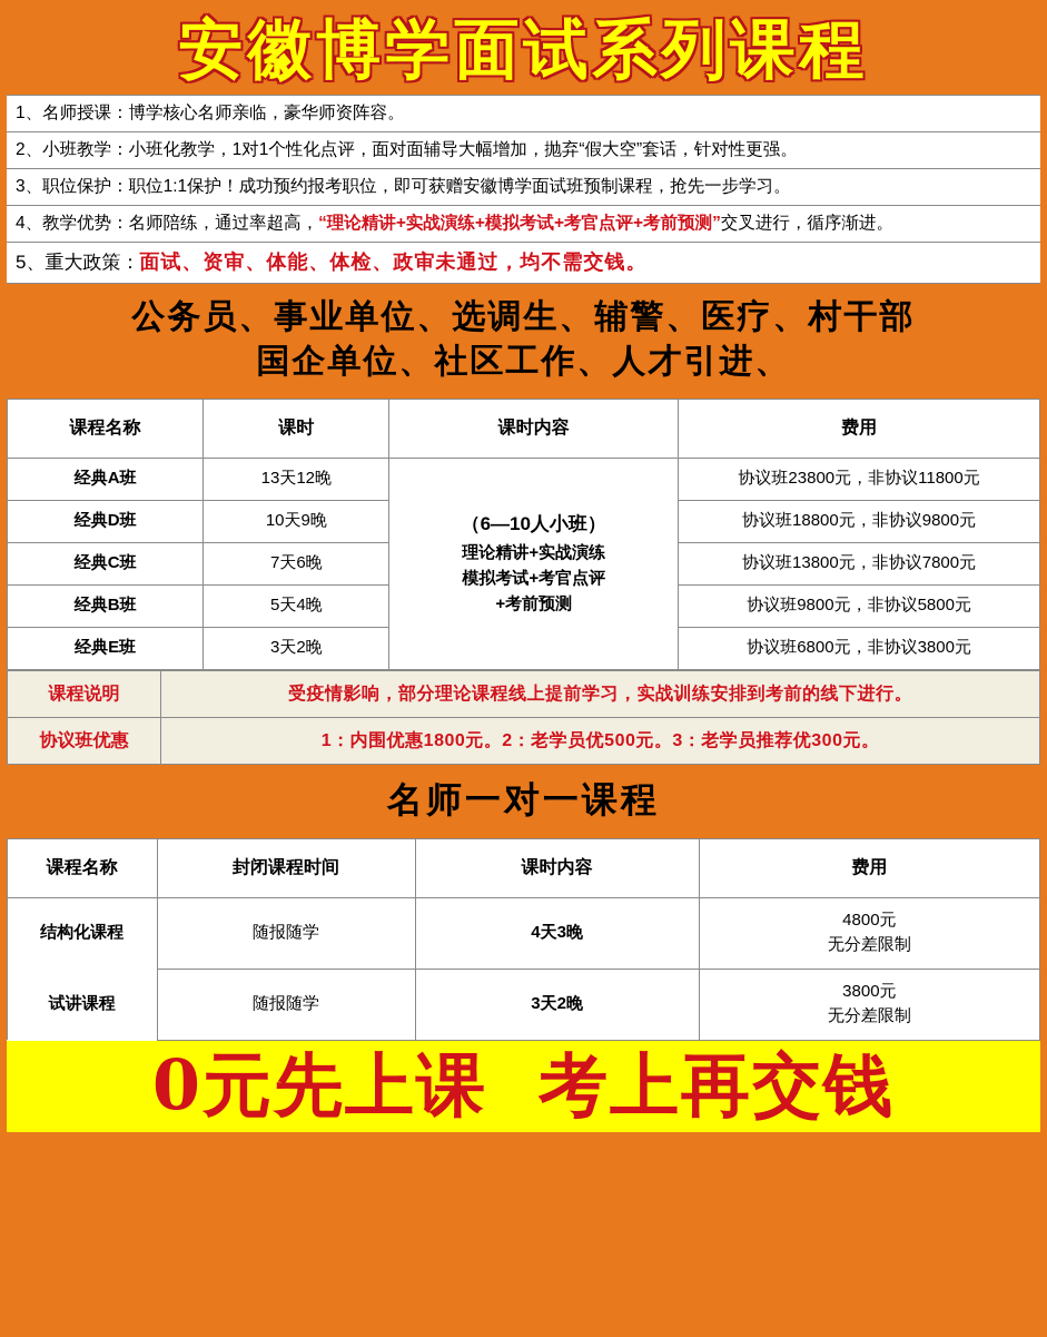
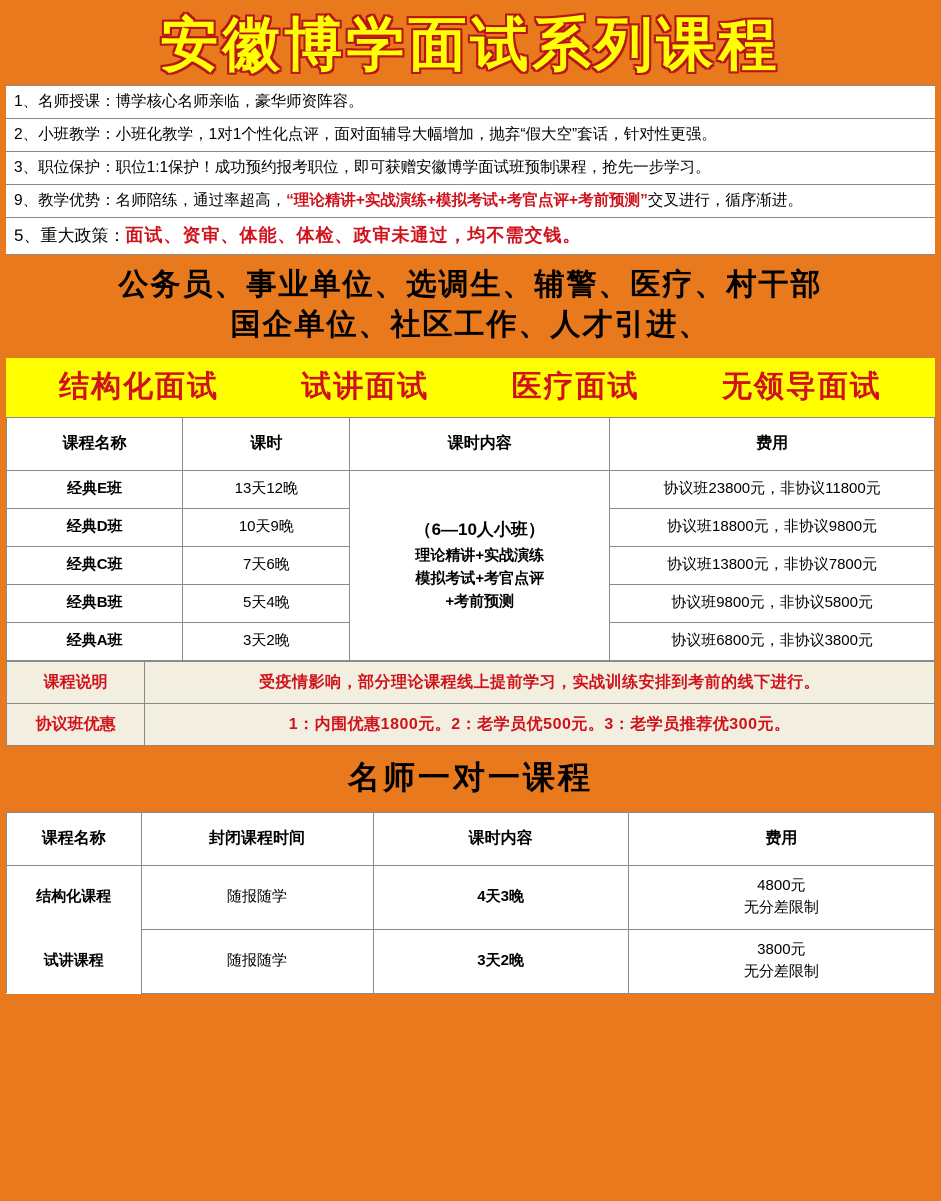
  安徽博学面试系列课程
  1、名师授课：博学核心名师亲临，豪华师资阵容。
  2、小班教学：小班化教学，1对1个性化点评，面对面辅导大幅增加，抛弃“假大空”套话，针对性更强。
  3、职位保护：职位1:1保护！成功预约报考职位，即可获赠安徽博学面试班预制课程，抢先一步学习。
- 4、教学优势：名师陪练，通过率超高，“理论精讲+实战演练+模拟考试+考官点评+考前预测”交叉进行，循序渐进。
+ 9、教学优势：名师陪练，通过率超高，“理论精讲+实战演练+模拟考试+考官点评+考前预测”交叉进行，循序渐进。
  5、重大政策：面试、资审、体能、体检、政审未通过，均不需交钱。
  公务员、事业单位、选调生、辅警、医疗、村干部
  国企单位、社区工作、人才引进、
+ 结构化面试
+ 试讲面试
+ 医疗面试
+ 无领导面试
  课程名称	课时	课时内容	费用
- 经典A班	13天12晚	（6—10人小班） 理论精讲+实战演练 模拟考试+考官点评 +考前预测	协议班23800元，非协议11800元
+ 经典E班	13天12晚	（6—10人小班） 理论精讲+实战演练 模拟考试+考官点评 +考前预测	协议班23800元，非协议11800元
  经典D班	10天9晚	协议班18800元，非协议9800元
  经典C班	7天6晚	协议班13800元，非协议7800元
  经典B班	5天4晚	协议班9800元，非协议5800元
- 经典E班	3天2晚	协议班6800元，非协议3800元
+ 经典A班	3天2晚	协议班6800元，非协议3800元
  课程说明	受疫情影响，部分理论课程线上提前学习，实战训练安排到考前的线下进行。
  协议班优惠	1：内围优惠1800元。2：老学员优500元。3：老学员推荐优300元。
  名师一对一课程
  课程名称	封闭课程时间	课时内容	费用
  结构化课程	随报随学	4天3晚	4800元 无分差限制
  试讲课程	随报随学	3天2晚	3800元 无分差限制
- 0元先上课
- 考上再交钱
